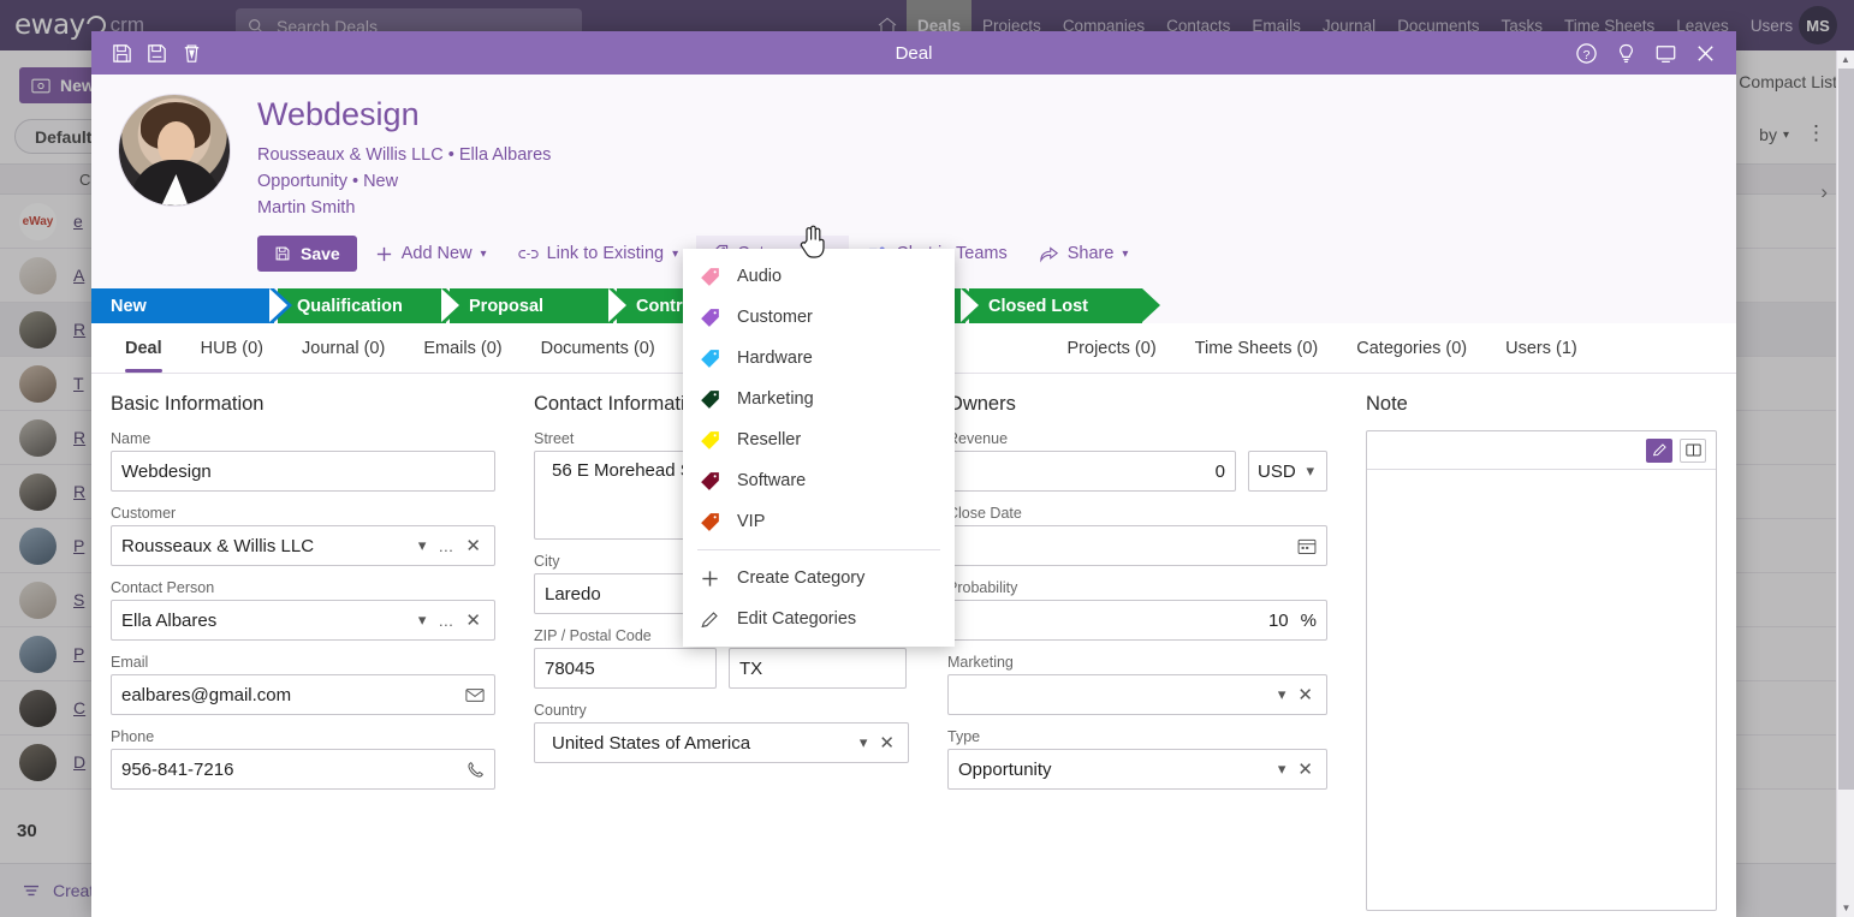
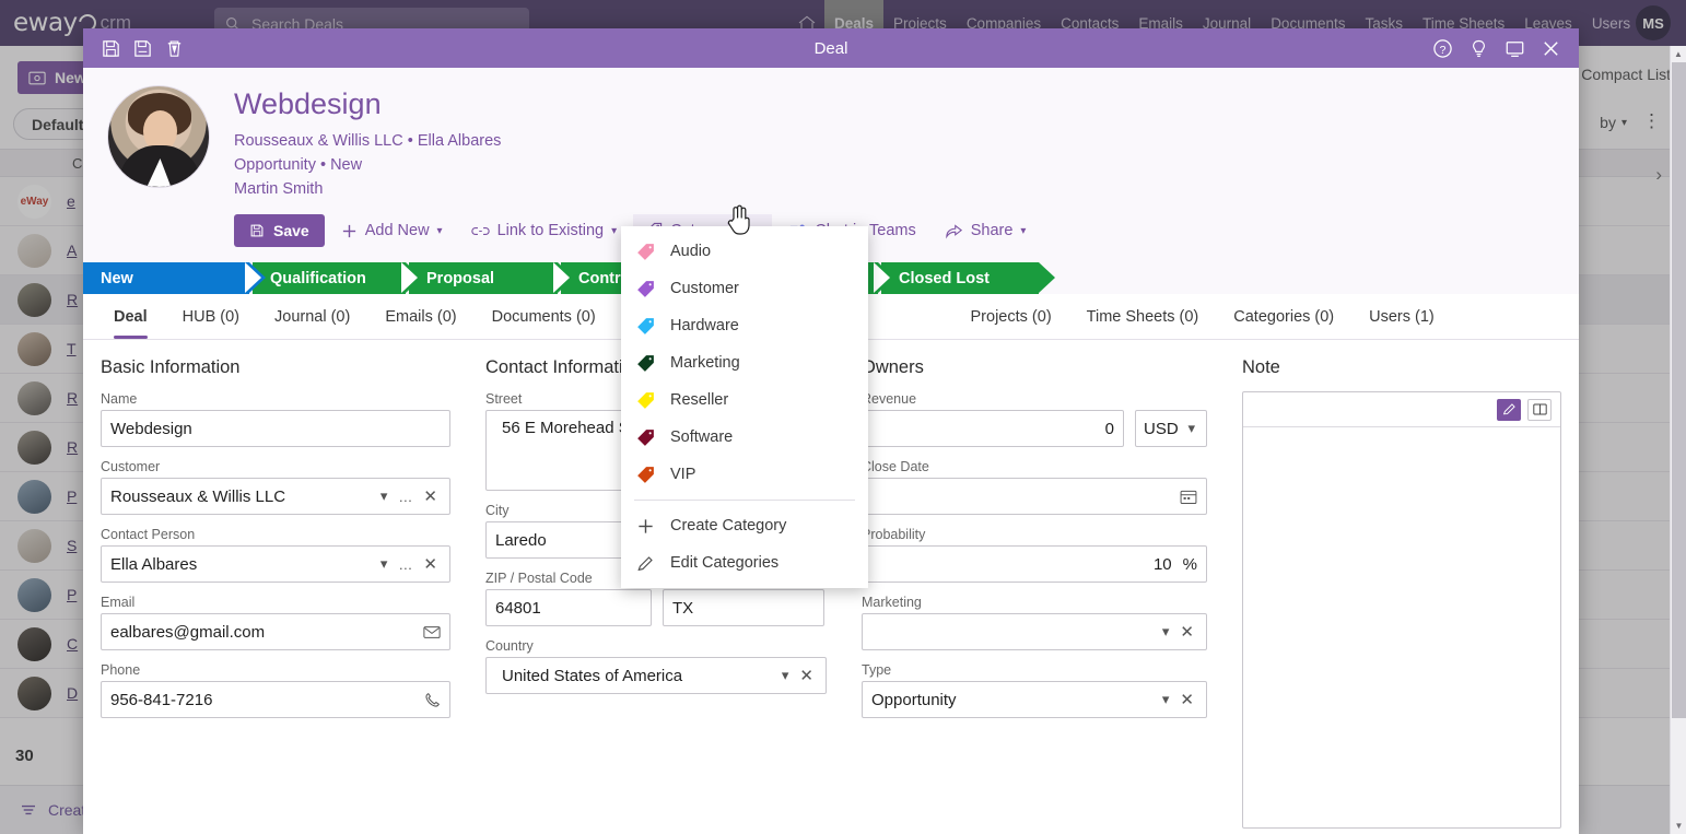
  eway
  crm
  Search Deals
  Deals
  Projects
  Companies
  Contacts
  Emails
  Journal
  Documents
  Tasks
  Time Sheets
  Leaves
  Users
  MS
  New
  Default
  Compact Lis
  by
  ▾
  ⋮
  C
  eWay
  e
  A
  R
  T
  R
  R
  P
  S
  P
  C
  D
  30
  ›
  ▲
  ▼
  Deal
  ?
  Webdesign
  Rousseaux & Willis LLC • Ella Albares
  Opportunity • New
  Martin Smith
  Save
  Add New
  ▾
  Link to Existing
  ▾
  Share
  ▾
  New
  Qualification
  Proposal
  Closed Lost
  Deal
  HUB (0)
  Journal (0)
  Emails (0)
  Documents (0)
  Projects (0)
  Time Sheets (0)
  Categories (0)
  Users (1)
  Basic Information
  Name
  Webdesign
  Customer
  Rousseaux & Willis LLC
  ▾
  …
  ✕
  Contact Person
  Ella Albares
  ▾
  …
  ✕
  Email
  ealbares@gmail.com
  Phone
  956-841-7216
  Contact Informat
  Street
  56 E Morehead
  City
  Laredo
  ZIP / Postal Code
- 78045
+ 64801
  TX
  Country
  United States of America
  ▾
  ✕
  Owners
  evenue
  0
  USD
  ▾
  lose Date
  robability
  10
  %
  Marketing
  ▾
  ✕
  Type
  Opportunity
  ▾
  ✕
  Note
  Audio
  Customer
  Hardware
  Marketing
  Reseller
  Software
  VIP
  Create Category
  Edit Categories
